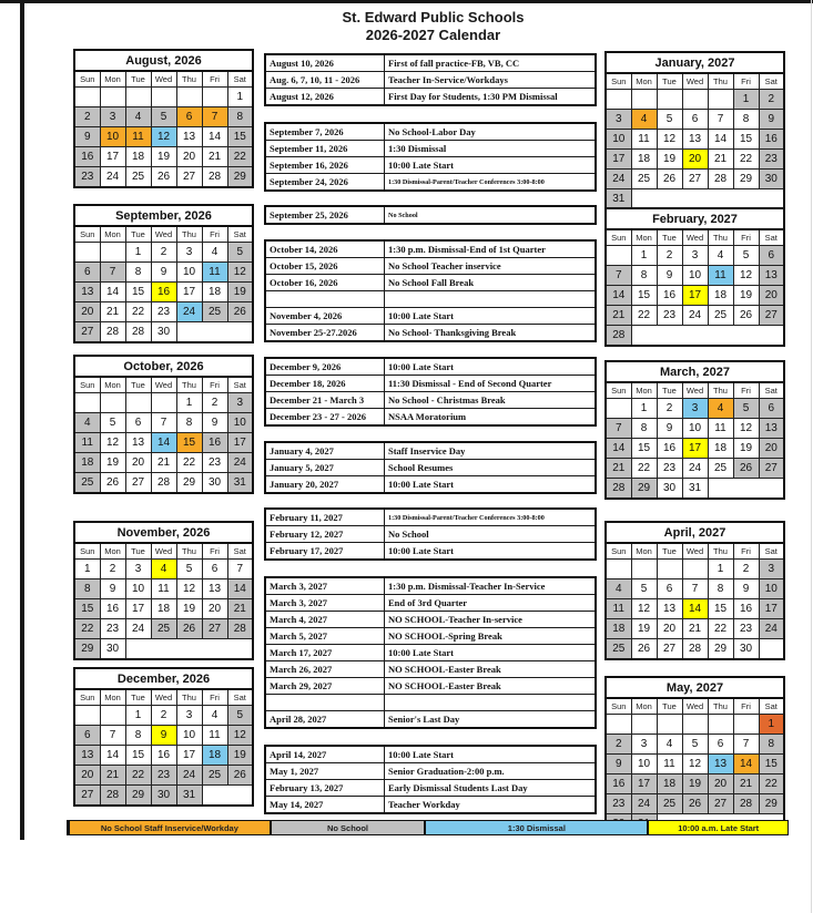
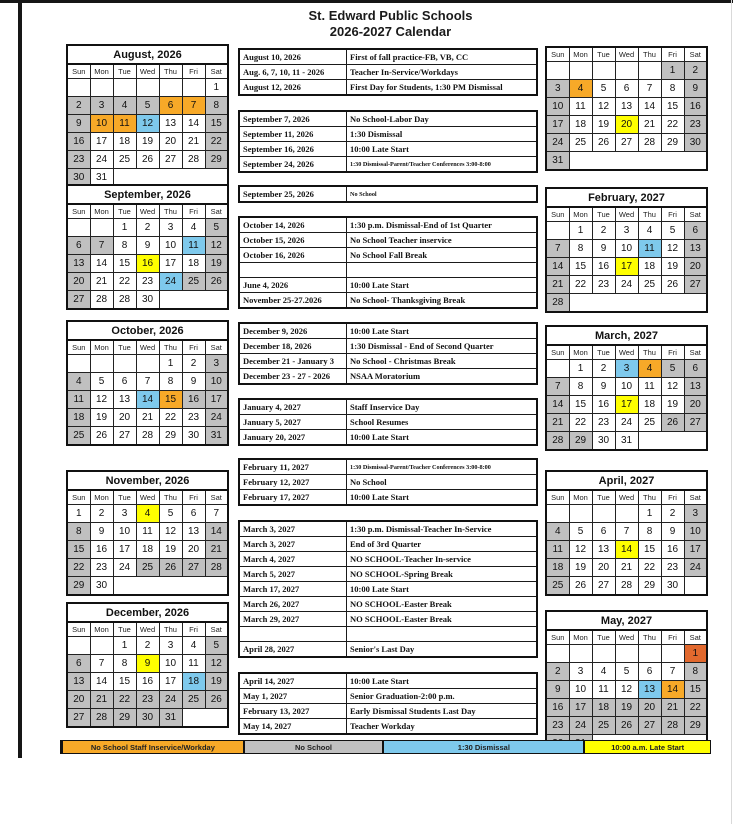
  St. Edward Public Schools
  2026-2027 Calendar
  August, 2026
  Sun	Mon	Tue	Wed	Thu	Fri	Sat
  						1
  2	3	4	5	6	7	8
  9	10	11	12	13	14	15
  16	17	18	19	20	21	22
  23	24	25	26	27	28	29
+ 30	31
  September, 2026
  Sun	Mon	Tue	Wed	Thu	Fri	Sat
  		1	2	3	4	5
  6	7	8	9	10	11	12
  13	14	15	16	17	18	19
  20	21	22	23	24	25	26
  27	28	28	30
  October, 2026
  Sun	Mon	Tue	Wed	Thu	Fri	Sat
  				1	2	3
  4	5	6	7	8	9	10
  11	12	13	14	15	16	17
  18	19	20	21	22	23	24
  25	26	27	28	29	30	31
  November, 2026
  Sun	Mon	Tue	Wed	Thu	Fri	Sat
  1	2	3	4	5	6	7
  8	9	10	11	12	13	14
  15	16	17	18	19	20	21
  22	23	24	25	26	27	28
  29	30
  December, 2026
  Sun	Mon	Tue	Wed	Thu	Fri	Sat
  		1	2	3	4	5
  6	7	8	9	10	11	12
  13	14	15	16	17	18	19
  20	21	22	23	24	25	26
  27	28	29	30	31
  August 10, 2026	First of fall practice-FB, VB, CC
  Aug. 6, 7, 10, 11 - 2026	Teacher In-Service/Workdays
  August 12, 2026	First Day for Students, 1:30 PM Dismissal
  September 7, 2026	No School-Labor Day
  September 11, 2026	1:30 Dismissal
  September 16, 2026	10:00 Late Start
  October 14, 2026	1:30 p.m. Dismissal-End of 1st Quarter
  October 15, 2026	No School Teacher inservice
  October 16, 2026	No School Fall Break
- November 4, 2026	10:00 Late Start
+ June 4, 2026	10:00 Late Start
  November 25-27.2026	No School- Thanksgiving Break
  December 9, 2026	10:00 Late Start
- December 18, 2026	11:30 Dismissal - End of Second Quarter
+ December 18, 2026	1:30 Dismissal - End of Second Quarter
- December 21 - March 3	No School - Christmas Break
+ December 21 - January 3	No School - Christmas Break
  December 23 - 27 - 2026	NSAA Moratorium
  January 4, 2027	Staff Inservice Day
  January 5, 2027	School Resumes
  January 20, 2027	10:00 Late Start
  February 12, 2027	No School
  February 17, 2027	10:00 Late Start
  March 3, 2027	1:30 p.m. Dismissal-Teacher In-Service
  March 3, 2027	End of 3rd Quarter
  March 4, 2027	NO SCHOOL-Teacher In-service
  March 5, 2027	NO SCHOOL-Spring Break
  March 17, 2027	10:00 Late Start
  March 26, 2027	NO SCHOOL-Easter Break
  March 29, 2027	NO SCHOOL-Easter Break
  April 28, 2027	Senior's Last Day
  April 14, 2027	10:00 Late Start
  May 1, 2027	Senior Graduation-2:00 p.m.
  February 13, 2027	Early Dismissal Students Last Day
  May 14, 2027	Teacher Workday
- January, 2027
  Sun	Mon	Tue	Wed	Thu	Fri	Sat
  					1	2
  3	4	5	6	7	8	9
  10	11	12	13	14	15	16
  17	18	19	20	21	22	23
  24	25	26	27	28	29	30
  31
  February, 2027
  Sun	Mon	Tue	Wed	Thu	Fri	Sat
  	1	2	3	4	5	6
  7	8	9	10	11	12	13
  14	15	16	17	18	19	20
  21	22	23	24	25	26	27
  28
  March, 2027
  Sun	Mon	Tue	Wed	Thu	Fri	Sat
  	1	2	3	4	5	6
  7	8	9	10	11	12	13
  14	15	16	17	18	19	20
  21	22	23	24	25	26	27
  28	29	30	31
  April, 2027
  Sun	Mon	Tue	Wed	Thu	Fri	Sat
  				1	2	3
  4	5	6	7	8	9	10
  11	12	13	14	15	16	17
  18	19	20	21	22	23	24
  25	26	27	28	29	30
  May, 2027
  Sun	Mon	Tue	Wed	Thu	Fri	Sat
  						1
  2	3	4	5	6	7	8
  9	10	11	12	13	14	15
  16	17	18	19	20	21	22
  23	24	25	26	27	28	29
  No School Staff Inservice/Workday
  No School
  1:30 Dismissal
  10:00 a.m. Late Start
